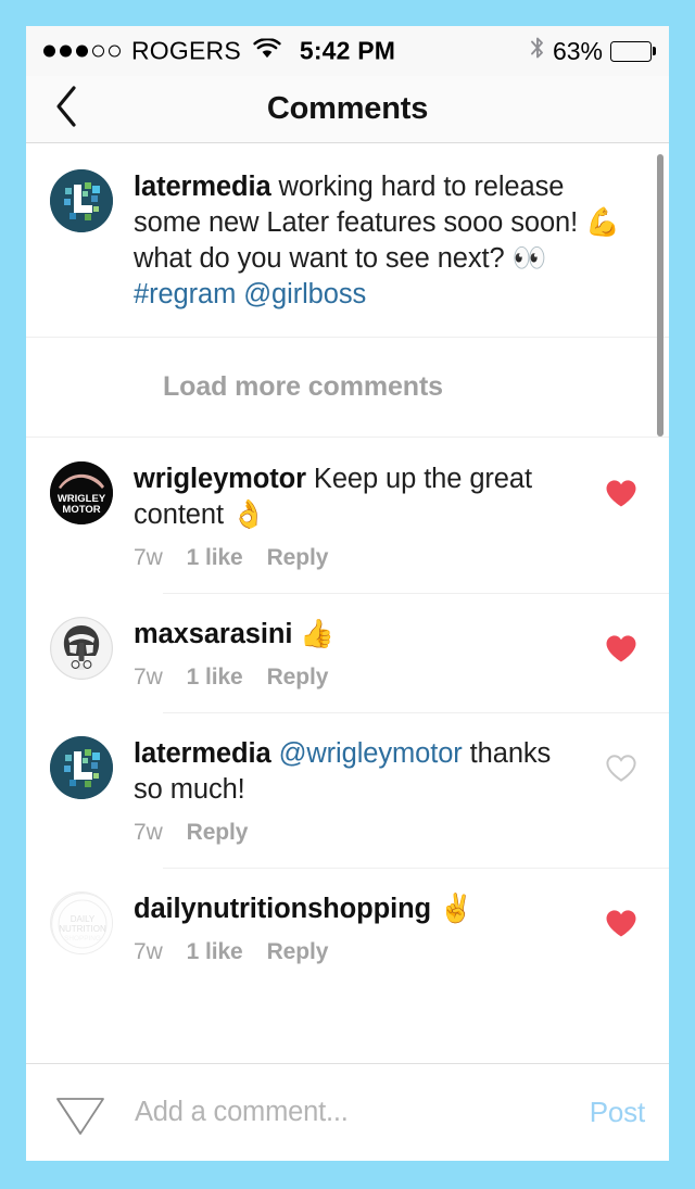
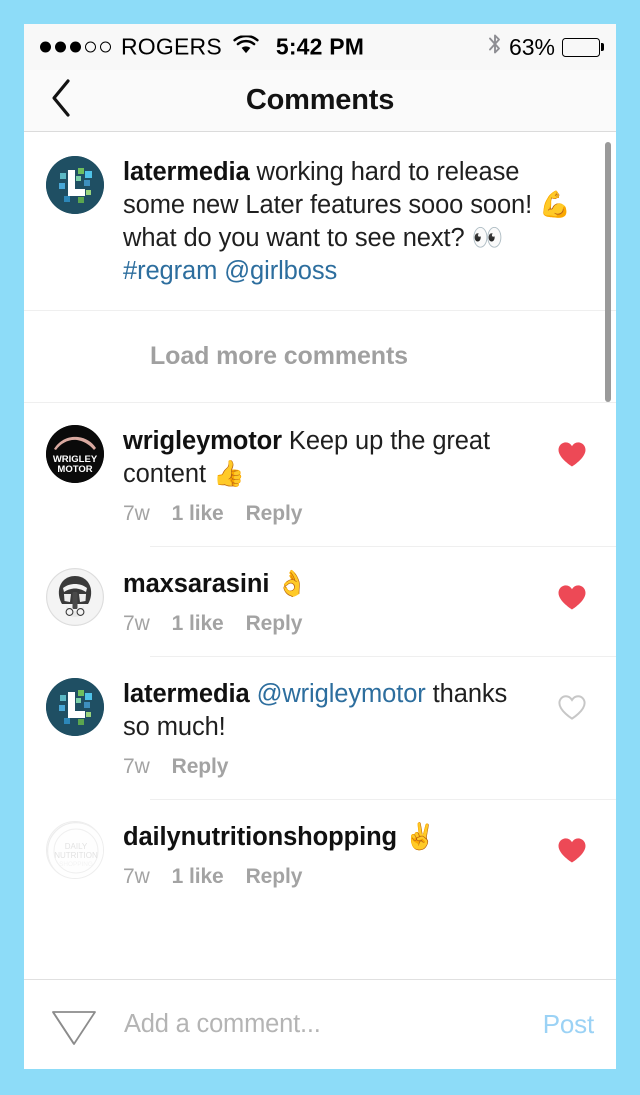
  ROGERS
  5:42 PM
  63%
  Comments
  latermedia working hard to release some new Later features sooo soon! 💪 what do you want to see next? 👀
  #regram @girlboss
  Load more comments
  WRIGLEY
  MOTOR
- wrigleymotor Keep up the great content 👌
+ wrigleymotor Keep up the great content 👍
  7w
  1 like
  Reply
- maxsarasini 👍
+ maxsarasini 👌
  7w
  1 like
  Reply
  latermedia @wrigleymotor thanks so much!
  7w
  Reply
  DAILY
  NUTRITION
  dailynutritionshopping ✌️
  7w
  1 like
  Reply
  Add a comment...
  Post
